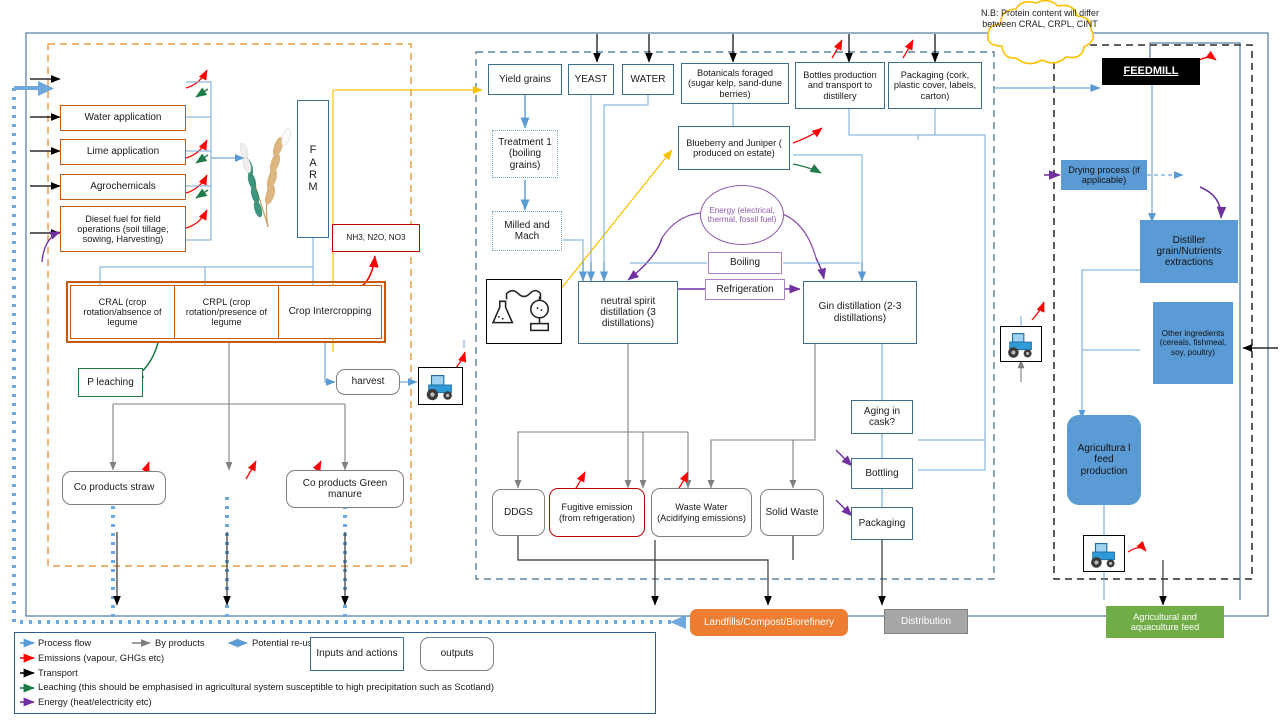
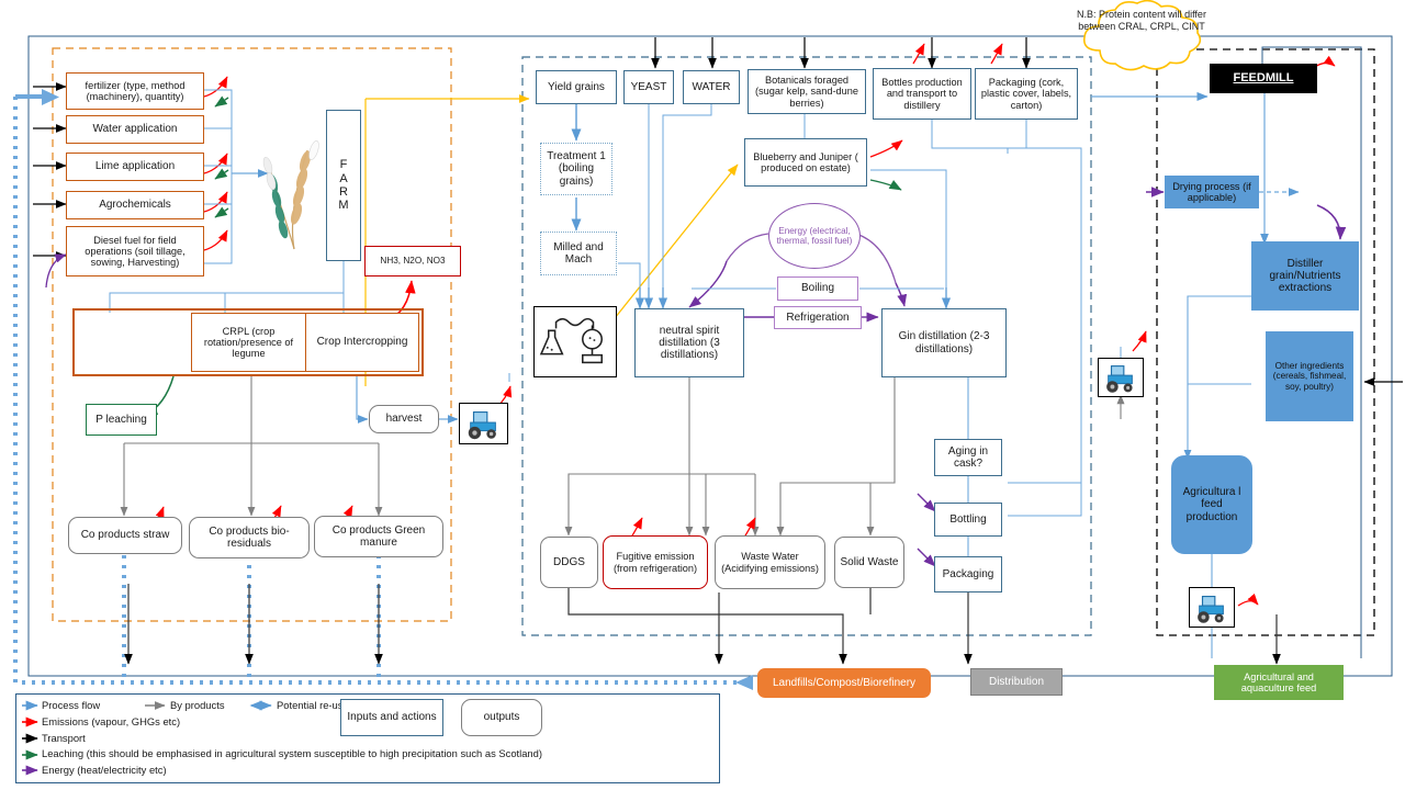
+ fertilizer (type, method (machinery), quantity)
  Water application
  Lime application
  Agrochemicals
  Diesel fuel for field operations (soil tillage, sowing, Harvesting)
  F
  A
  R
  M
  NH3, N2O, NO3
- CRAL (crop rotation/absence of legume
  CRPL (crop rotation/presence of legume
  Crop Intercropping
  P leaching
  harvest
  Co products straw
+ Co products bio-residuals
  Co products Green manure
  Yield grains
  YEAST
  WATER
  Botanicals foraged (sugar kelp, sand-dune berries)
  Bottles production and transport to distillery
  Packaging (cork, plastic cover, labels, carton)
  Treatment 1 (boiling grains)
  Milled and Mach
  Blueberry and Juniper ( produced on estate)
  Energy (electrical, thermal, fossil fuel)
  Boiling
  Refrigeration
  neutral spirit distillation (3 distillations)
  Gin distillation (2-3 distillations)
  Aging in cask?
  Bottling
  Packaging
  DDGS
  Fugitive emission (from refrigeration)
  Waste Water (Acidifying emissions)
  Solid Waste
  N.B: Protein content will differ between CRAL, CRPL, CINT
  FEEDMILL
  Drying process (if applicable)
  Distiller grain/Nutrients extractions
  Other ingredients (cereals, fishmeal, soy, poultry)
  Agricultura l feed production
  Landfills/Compost/Biorefinery
  Distribution
  Agricultural and aquaculture feed
  Process flow
  Emissions (vapour, GHGs etc)
  Transport
  Leaching (this should be emphasised in agricultural system susceptible to high precipitation such as Scotland)
  Energy (heat/electricity etc)
  By products
  Potential re-u
  Inputs and actions
  outputs
